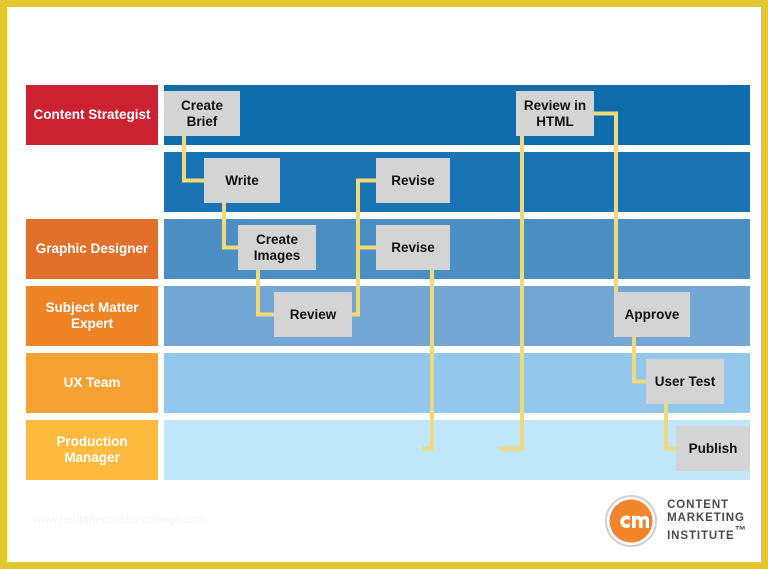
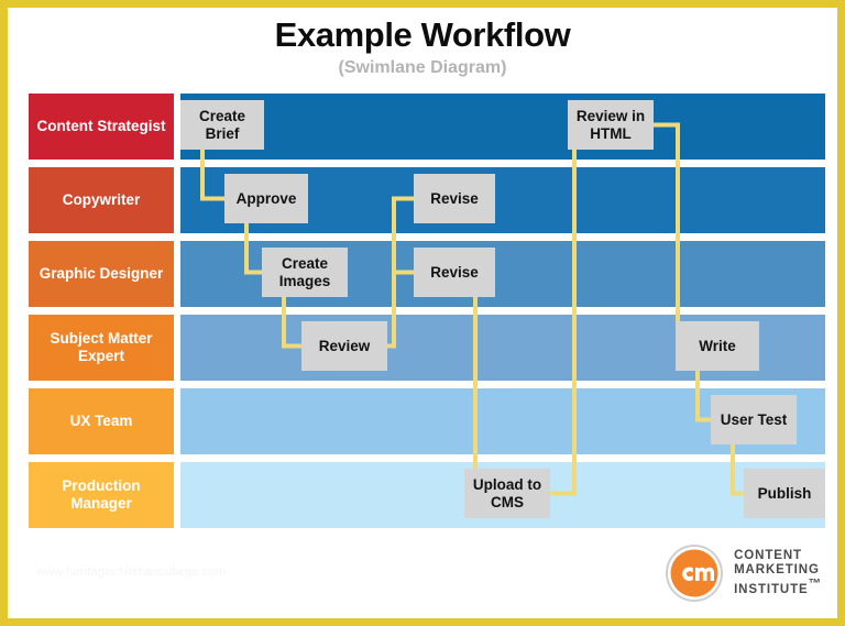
+ Example Workflow
+ (Swimlane Diagram)
  Content Strategist
+ Copywriter
  Graphic Designer
  Subject Matter Expert
  UX Team
  Production Manager
  Create Brief
  Review in HTML
- Write
+ Approve
  Revise
  Create Images
  Revise
  Review
- Approve
+ Write
  User Test
+ Upload to CMS
  Publish
  CONTENT
  MARKETING
  INSTITUTE™
